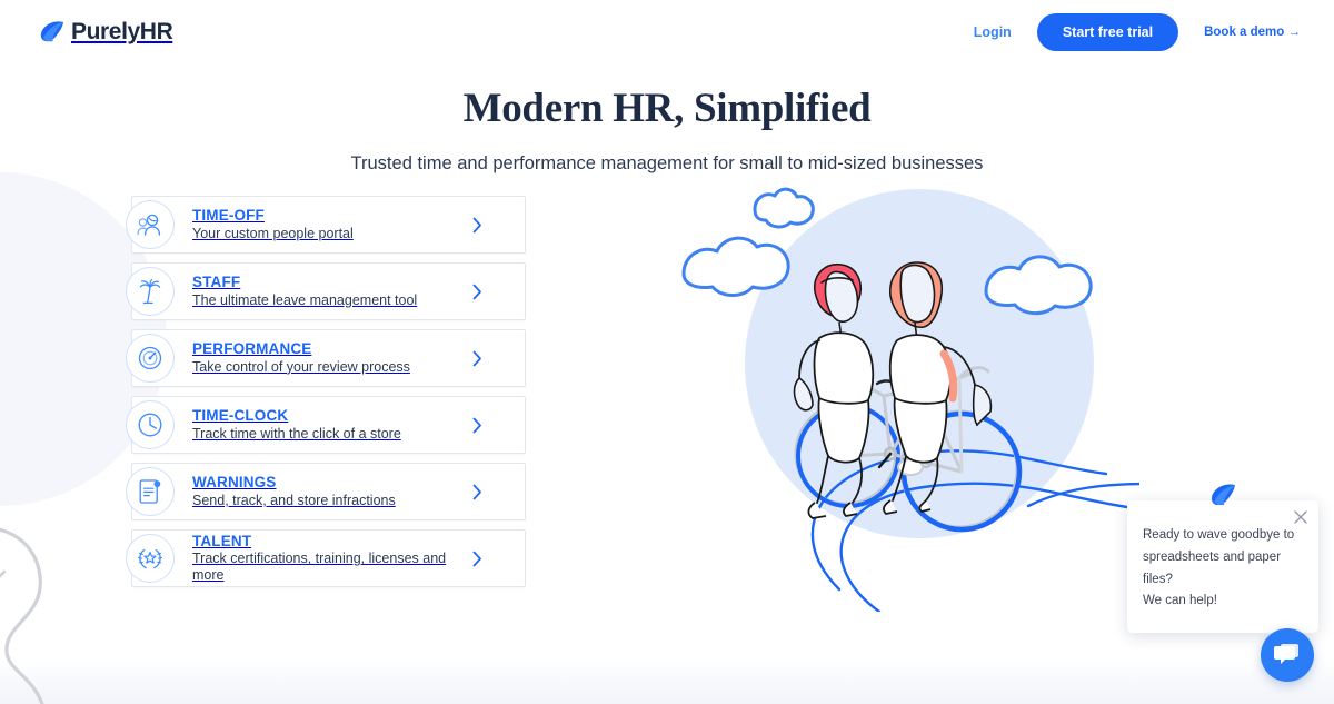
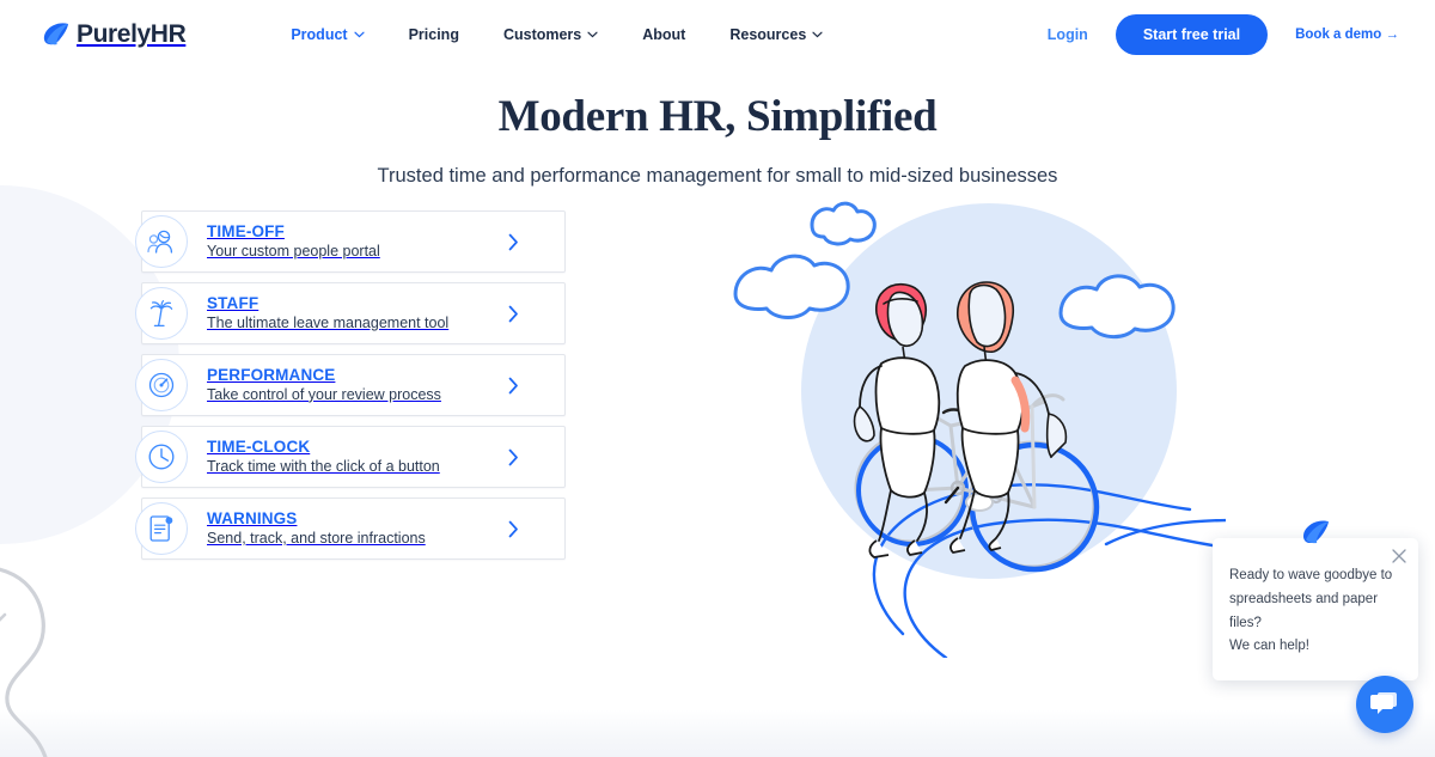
  PurelyHR
+ Product
+ Pricing
+ Customers
+ About
+ Resources
  Login
  Start free trial
  Book a demo →
  Modern HR, Simplified
  Trusted time and performance management for small to mid-sized businesses
  TIME-OFF
  Your custom people portal
  STAFF
  The ultimate leave management tool
  PERFORMANCE
  Take control of your review process
  TIME-CLOCK
- Track time with the click of a store
+ Track time with the click of a button
  WARNINGS
  Send, track, and store infractions
- TALENT
- Track certifications, training, licenses and more
  Ready to wave goodbye to
  spreadsheets and paper files?
  We can help!
